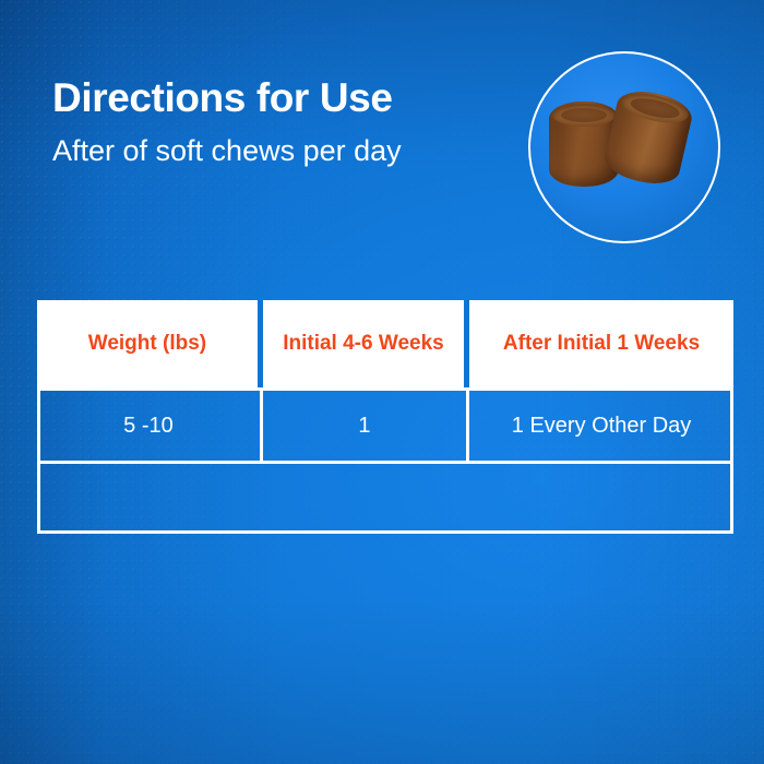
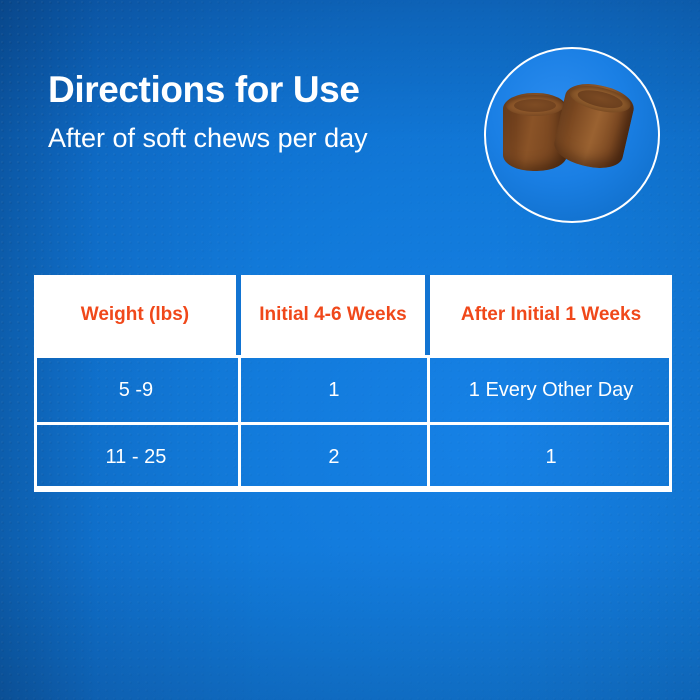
  Directions for Use
  After of soft chews per day
  Weight (lbs)	Initial 4-6 Weeks	After Initial 1 Weeks
- 5 -10	1	1 Every Other Day
+ 5 -9	1	1 Every Other Day
+ 11 - 25	2	1
